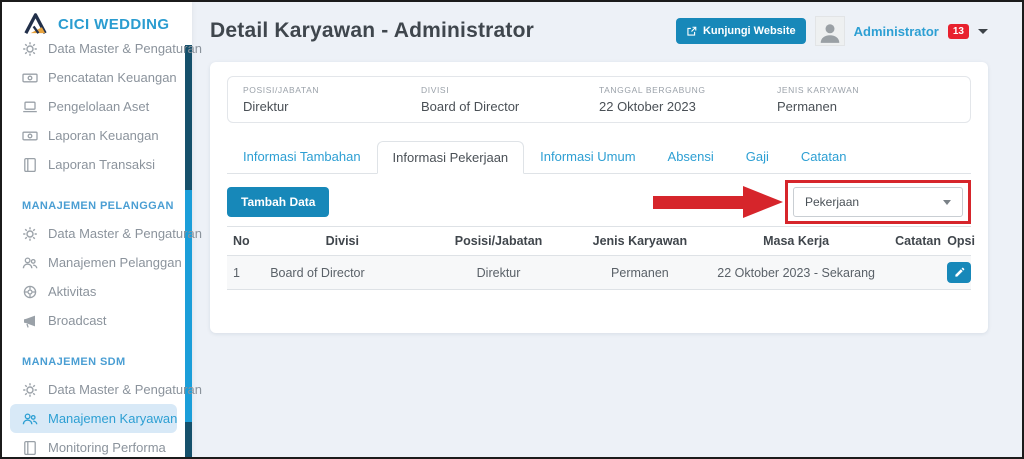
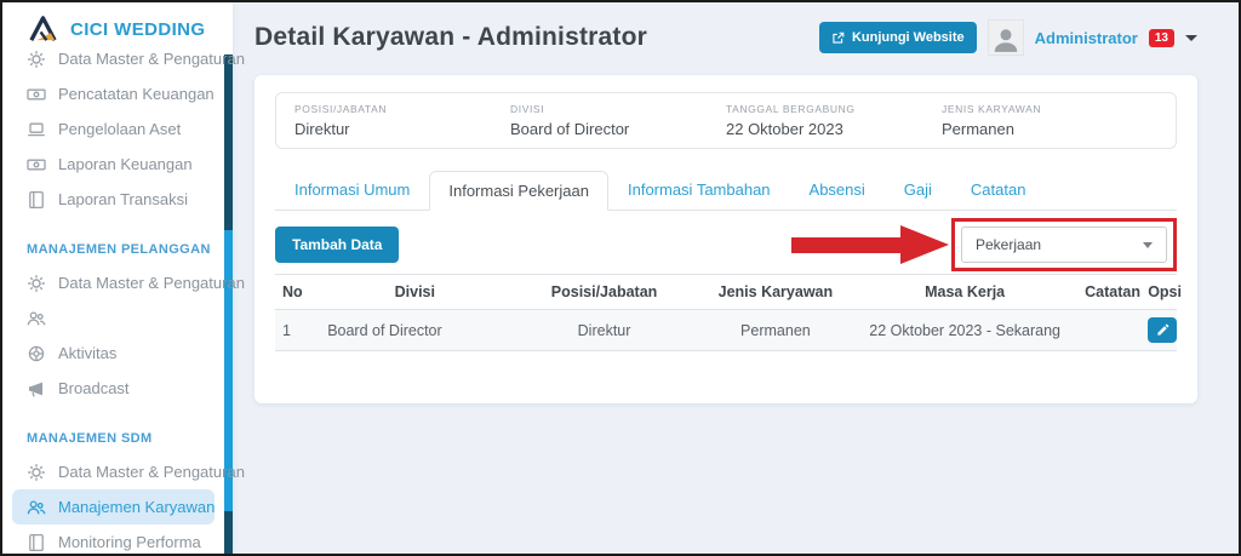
  Data Master & Pengaturan
  Pencatatan Keuangan
  Pengelolaan Aset
  Laporan Keuangan
  Laporan Transaksi
  MANAJEMEN PELANGGAN
  Data Master & Pengaturan
- Manajemen Pelanggan
  Aktivitas
  Broadcast
  MANAJEMEN SDM
  Data Master & Pengaturan
  Manajemen Karyawan
  Monitoring Performa
  CICI WEDDING
  Detail Karyawan - Administrator
  Kunjungi Website
  Administrator
  13
  POSISI/JABATAN
  Direktur
  DIVISI
  Board of Director
  TANGGAL BERGABUNG
  22 Oktober 2023
  JENIS KARYAWAN
  Permanen
- Informasi Tambahan
+ Informasi Umum
  Informasi Pekerjaan
- Informasi Umum
+ Informasi Tambahan
  Absensi
  Gaji
  Catatan
  Tambah Data
  Pekerjaan
  No	Divisi	Posisi/Jabatan	Jenis Karyawan	Masa Kerja	Catatan	Opsi
  1	Board of Director	Direktur	Permanen	22 Oktober 2023 - Sekarang
